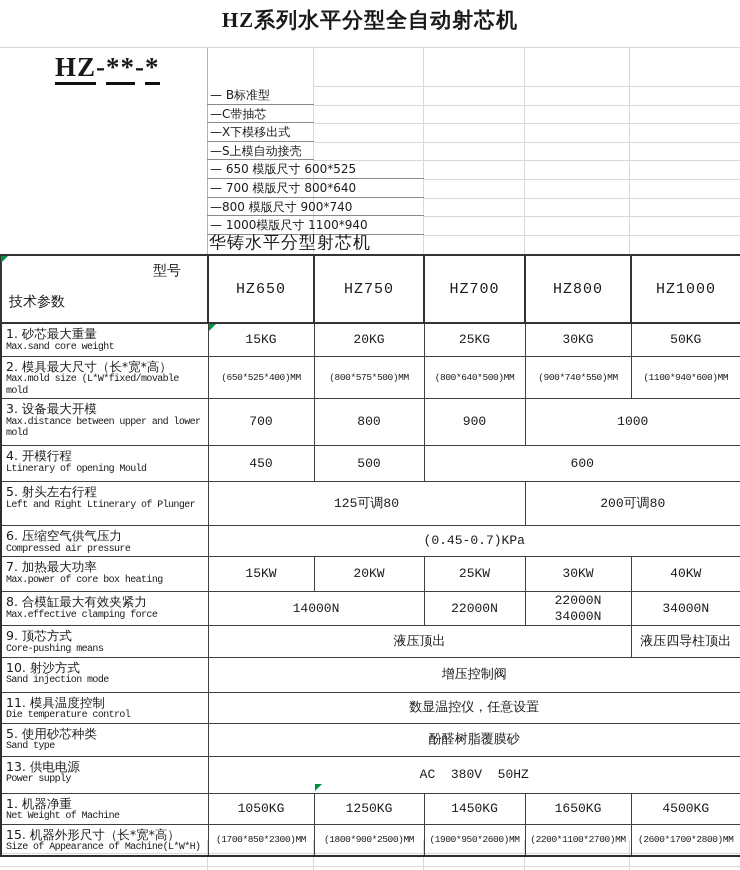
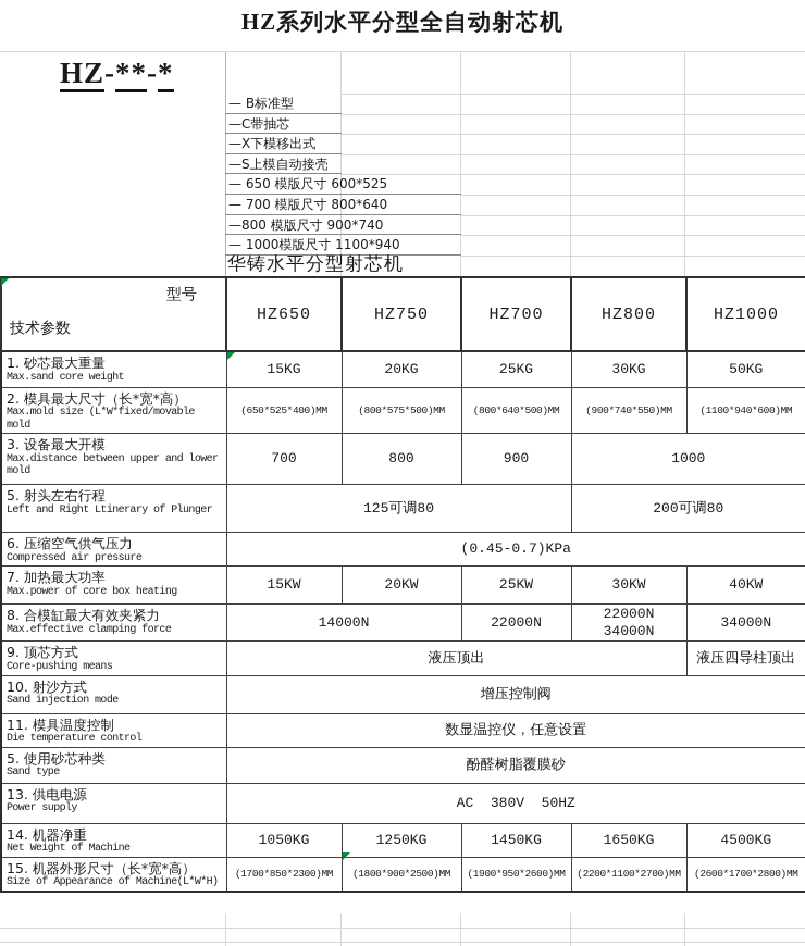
  HZ系列水平分型全自动射芯机
  HZ-**-*
  — B标准型
  —C带抽芯
  —X下模移出式
  —S上模自动接壳
  — 650 模版尺寸 600*525
  — 700 模版尺寸 800*640
  —800 模版尺寸 900*740
  — 1000模版尺寸 1100*940
  华铸水平分型射芯机
  型号 技术参数	HZ650	HZ750	HZ700	HZ800	HZ1000
  1. 砂芯最大重量Max.sand core weight	15KG	20KG	25KG	30KG	50KG
  2. 模具最大尺寸（长*宽*高）Max.mold size (L*W*fixed/movable mold	(650*525*400)MM	(800*575*500)MM	(800*640*500)MM	(900*740*550)MM	(1100*940*600)MM
  3. 设备最大开模Max.distance between upper and lower mold	700	800	900	1000
- 4. 开模行程Ltinerary of opening Mould	450	500	600
  5. 射头左右行程Left and Right Ltinerary of Plunger	125可调80	200可调80
  6. 压缩空气供气压力Compressed air pressure	(0.45-0.7)KPa
  7. 加热最大功率Max.power of core box heating	15KW	20KW	25KW	30KW	40KW
  8. 合模缸最大有效夹紧力Max.effective clamping force	14000N	22000N	22000N 34000N	34000N
  9. 顶芯方式Core-pushing means	液压顶出	液压四导柱顶出
  10. 射沙方式Sand injection mode	增压控制阀
  11. 模具温度控制Die temperature control	数显温控仪，任意设置
  5. 使用砂芯种类Sand type	酚醛树脂覆膜砂
  13. 供电电源Power supply	AC 380V 50HZ
- 1. 机器净重Net Weight of Machine	1050KG	1250KG	1450KG	1650KG	4500KG
+ 14. 机器净重Net Weight of Machine	1050KG	1250KG	1450KG	1650KG	4500KG
  15. 机器外形尺寸（长*宽*高）Size of Appearance of Machine(L*W*H)	(1700*850*2300)MM	(1800*900*2500)MM	(1900*950*2600)MM	(2200*1100*2700)MM	(2600*1700*2800)MM
